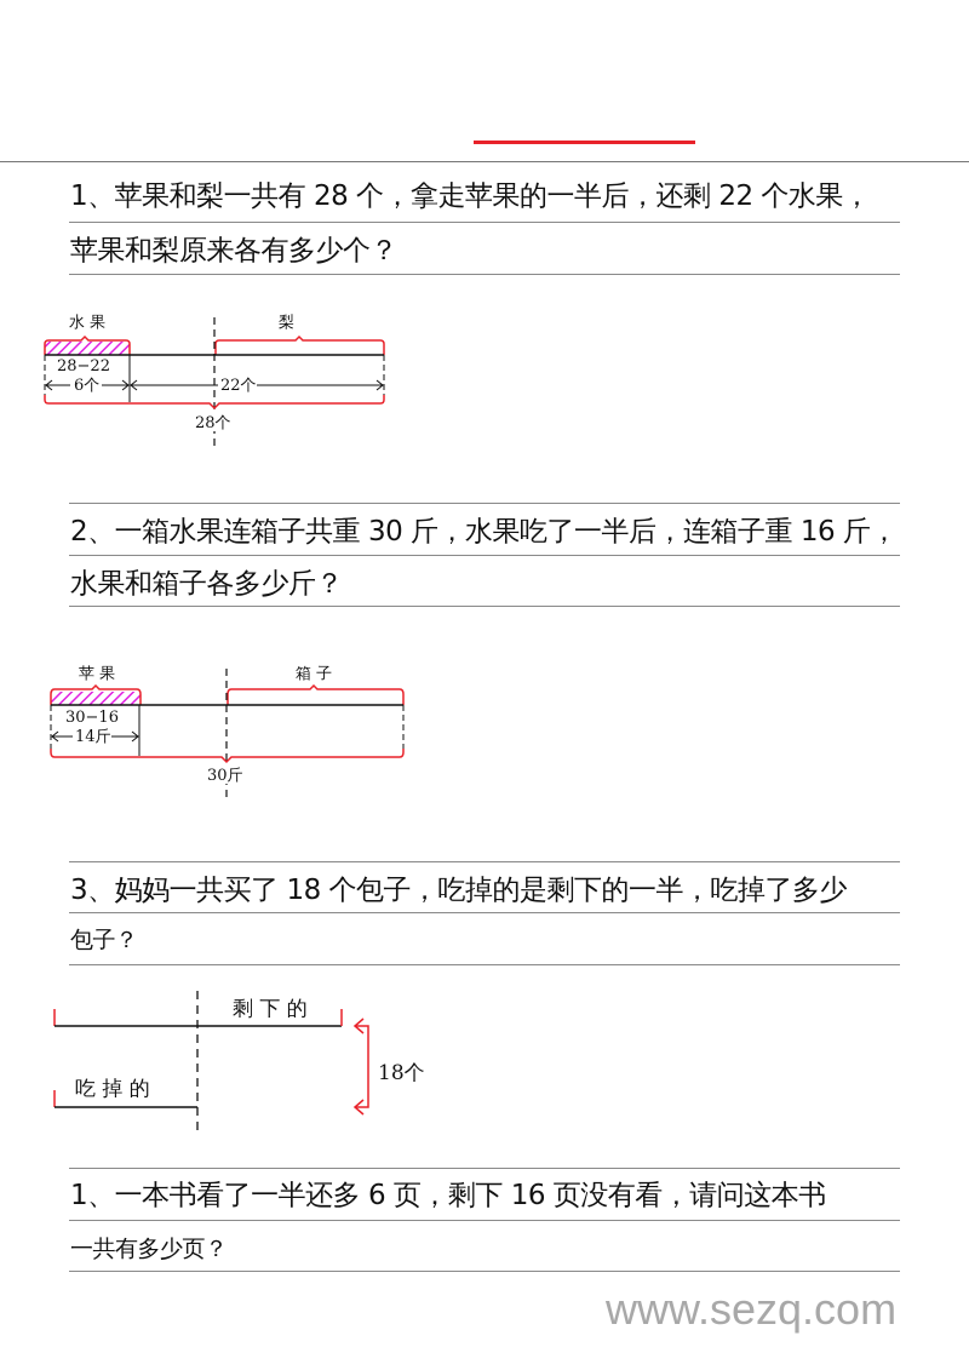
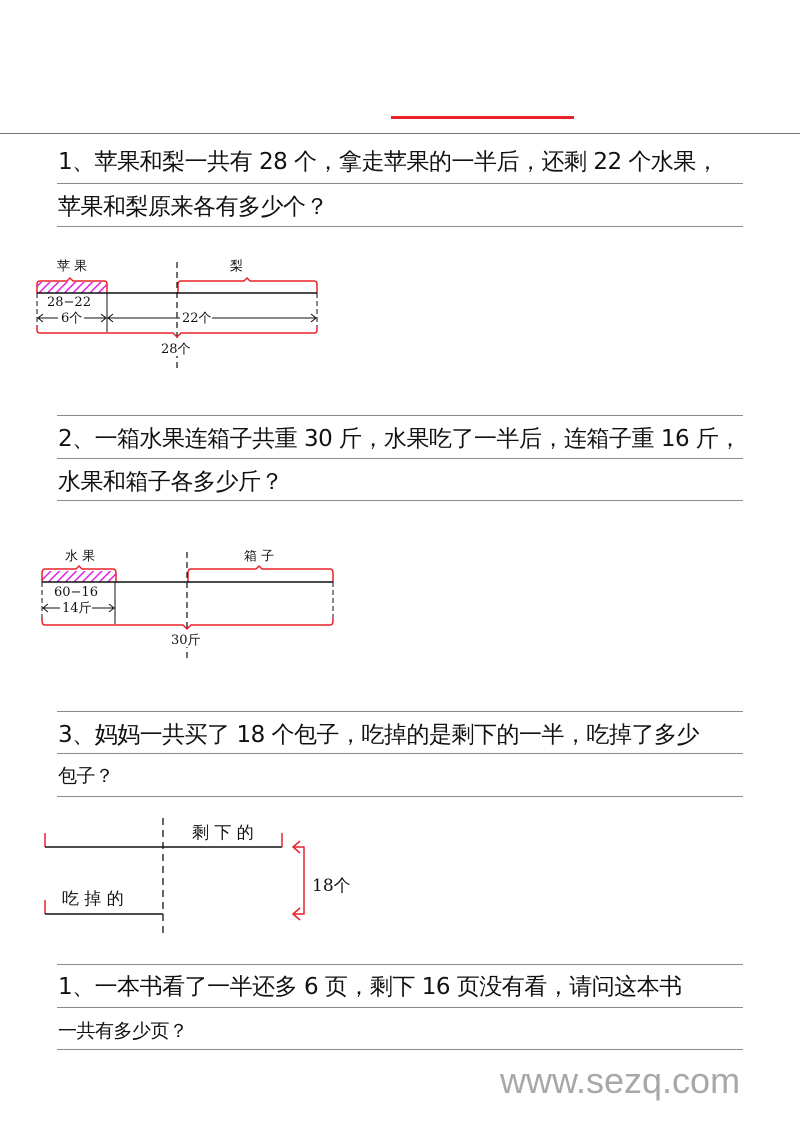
  1、苹果和梨一共有 28 个，拿走苹果的一半后，还剩 22 个水果，
  苹果和梨原来各有多少个？
- 水 果
+ 苹 果
  梨
  28−22
  6个
  22个
  28个
  2、一箱水果连箱子共重 30 斤，水果吃了一半后，连箱子重 16 斤，
  水果和箱子各多少斤？
- 苹 果
+ 水 果
  箱 子
- 30−16
+ 60−16
  14斤
  30斤
  3、妈妈一共买了 18 个包子，吃掉的是剩下的一半，吃掉了多少
  包子？
  剩 下 的
  吃 掉 的
  18个
  1、一本书看了一半还多 6 页，剩下 16 页没有看，请问这本书
  一共有多少页？
  www.sezq.com
